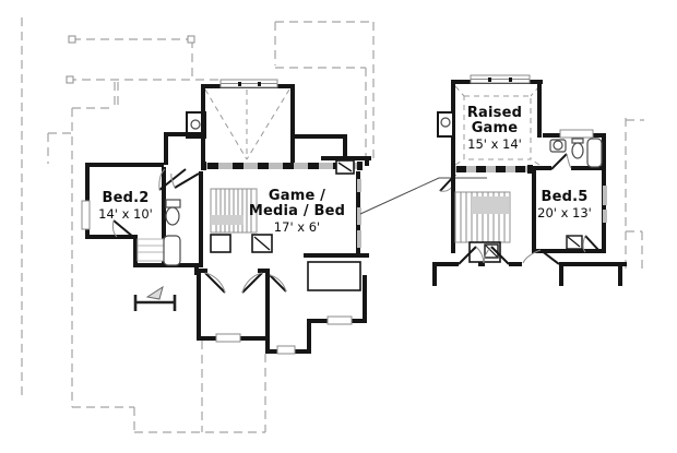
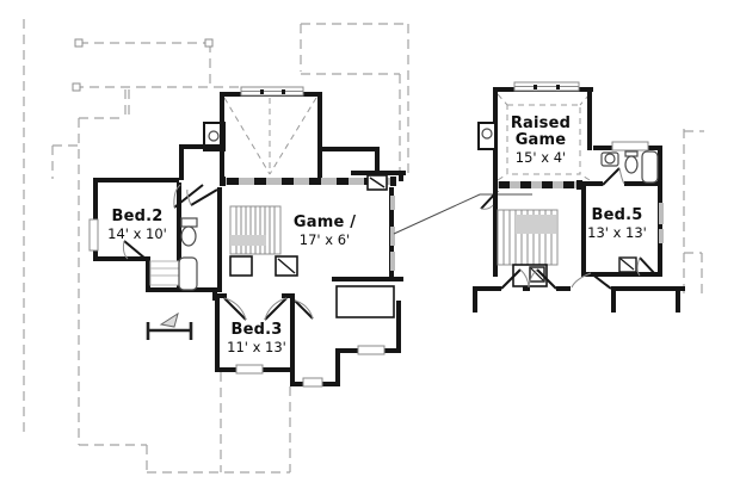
  Bed.2
  14' x 10'
  Game /
- Media / Bed
  17' x 6'
+ Bed.3
+ 11' x 13'
  Raised
  Game
- 15' x 14'
+ 15' x 4'
  Bed.5
- 20' x 13'
+ 13' x 13'
